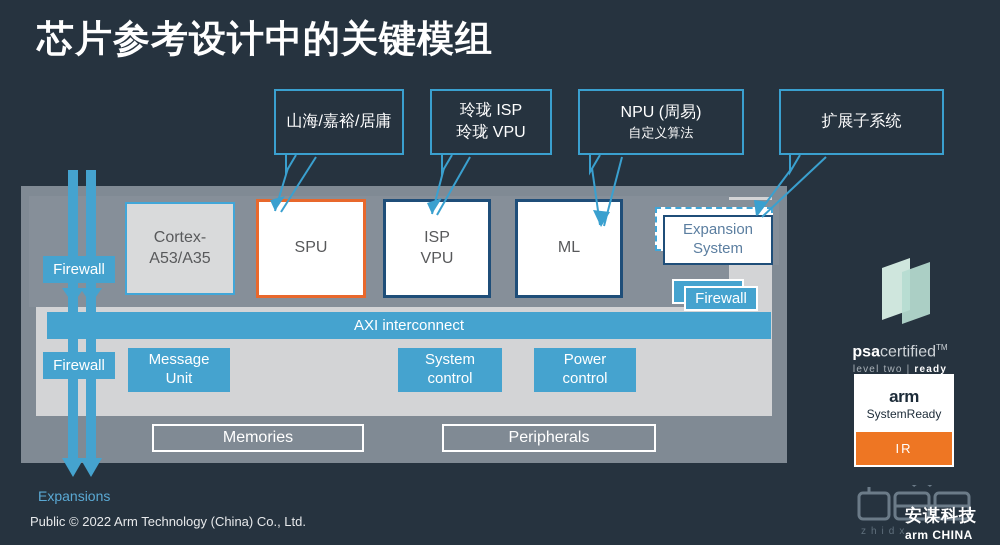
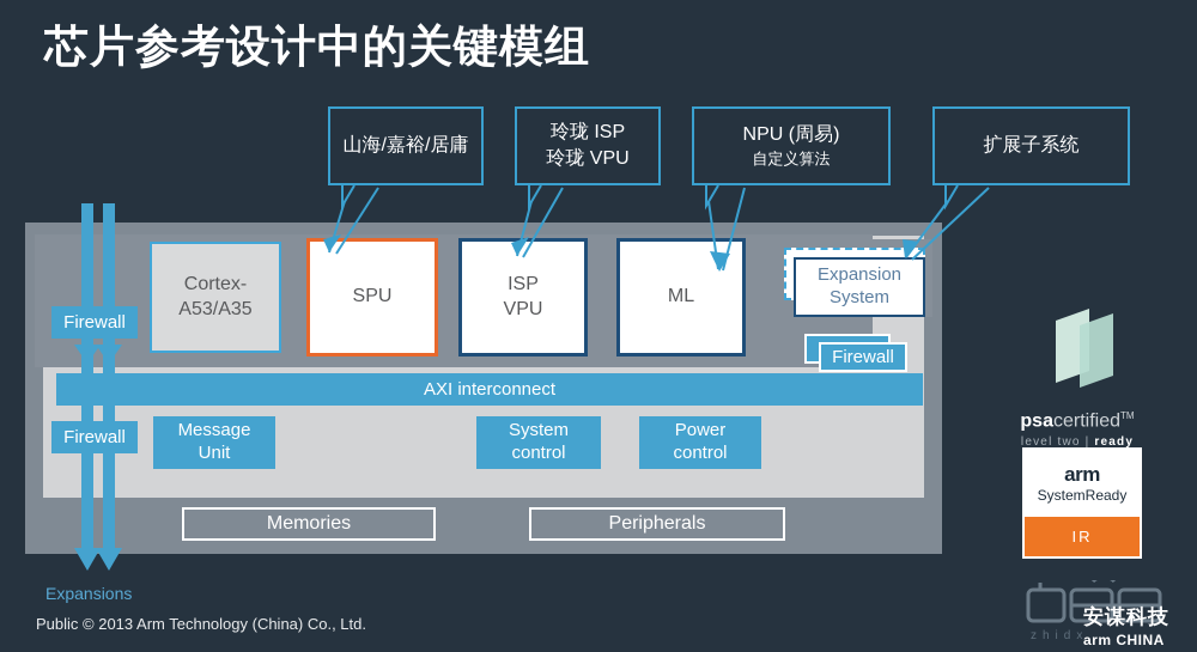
  芯片参考设计中的关键模组
  山海/嘉裕/居庸
  玲珑 ISP
  玲珑 VPU
  NPU (周易)
  自定义算法
  扩展子系统
  Cortex-
  A53/A35
  SPU
  ISP
  VPU
  ML
  Expansion
  System
  AXI interconnect
  Message
  Unit
  System
  control
  Power
  control
  Memories
  Peripherals
  Firewall
  Firewall
  Firewall
  Expansions
- Public © 2022 Arm Technology (China) Co., Ltd.
+ Public © 2013 Arm Technology (China) Co., Ltd.
  psacertifiedTM
  level two | ready
  arm
  SystemReady
  IR
  zhidx
  安谋科技
  arm CHINA
